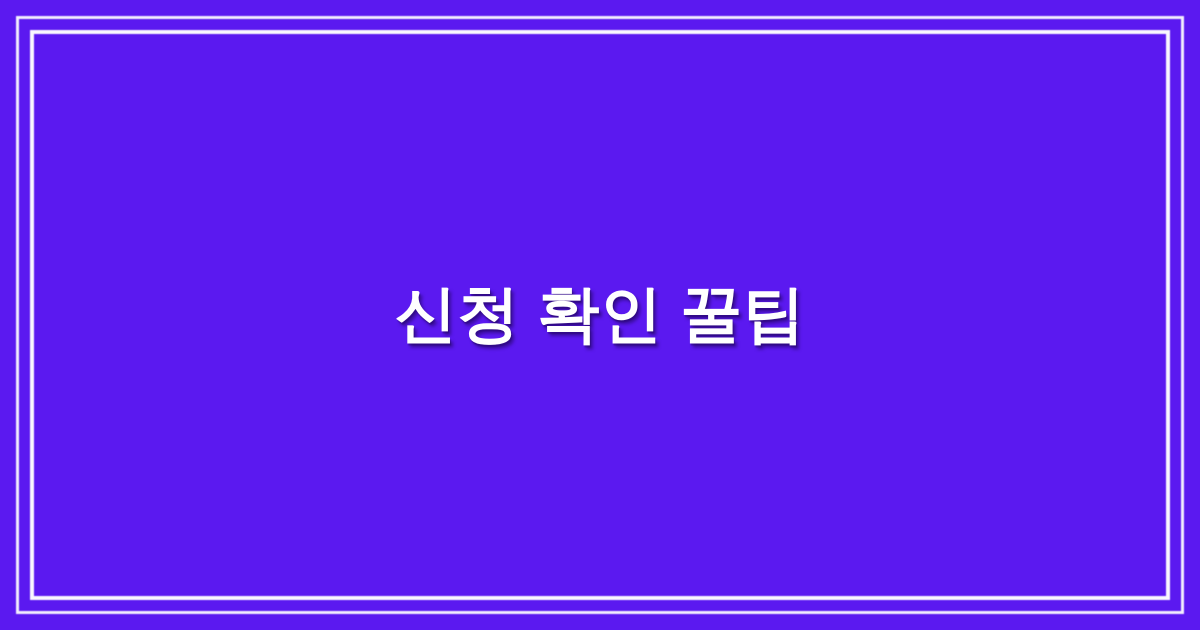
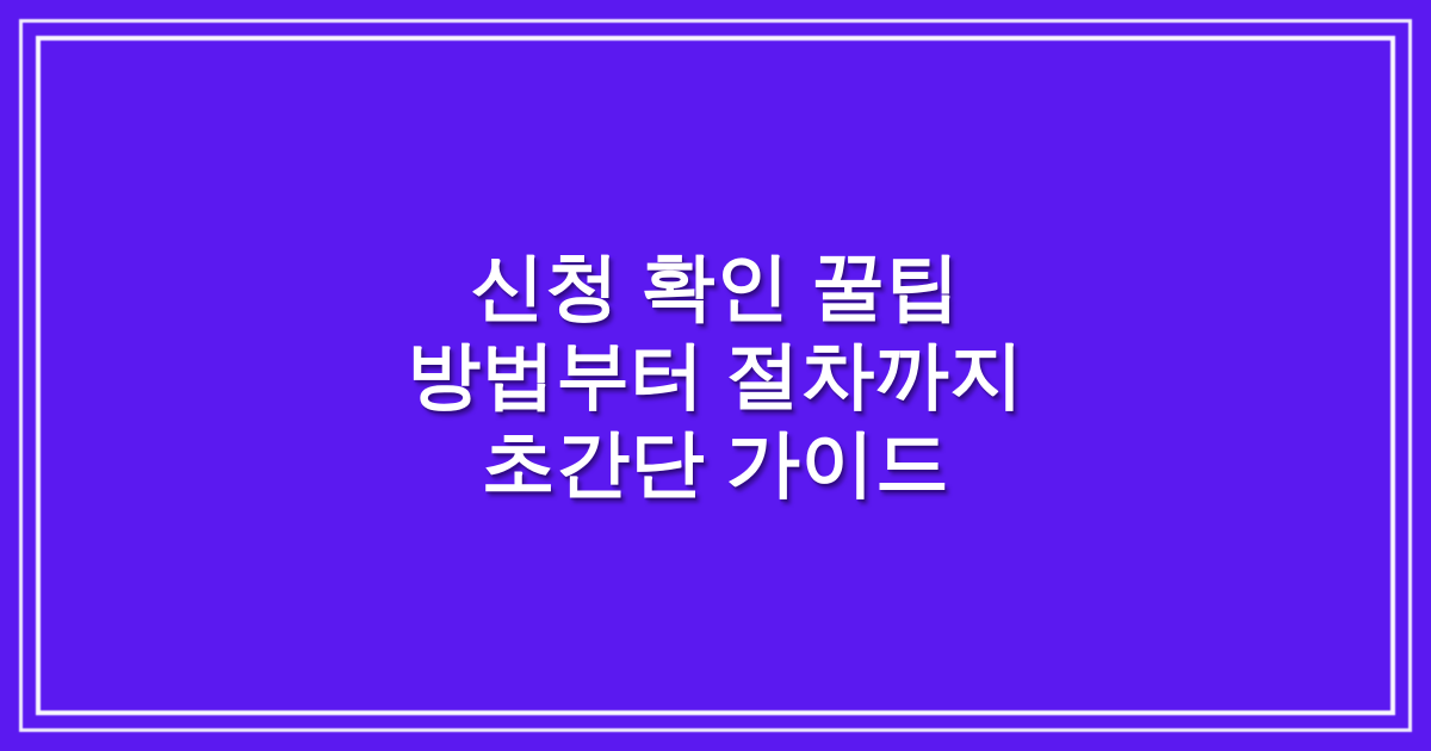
  신청 확인 꿀팁
+ 방법부터 절차까지
+ 초간단 가이드
